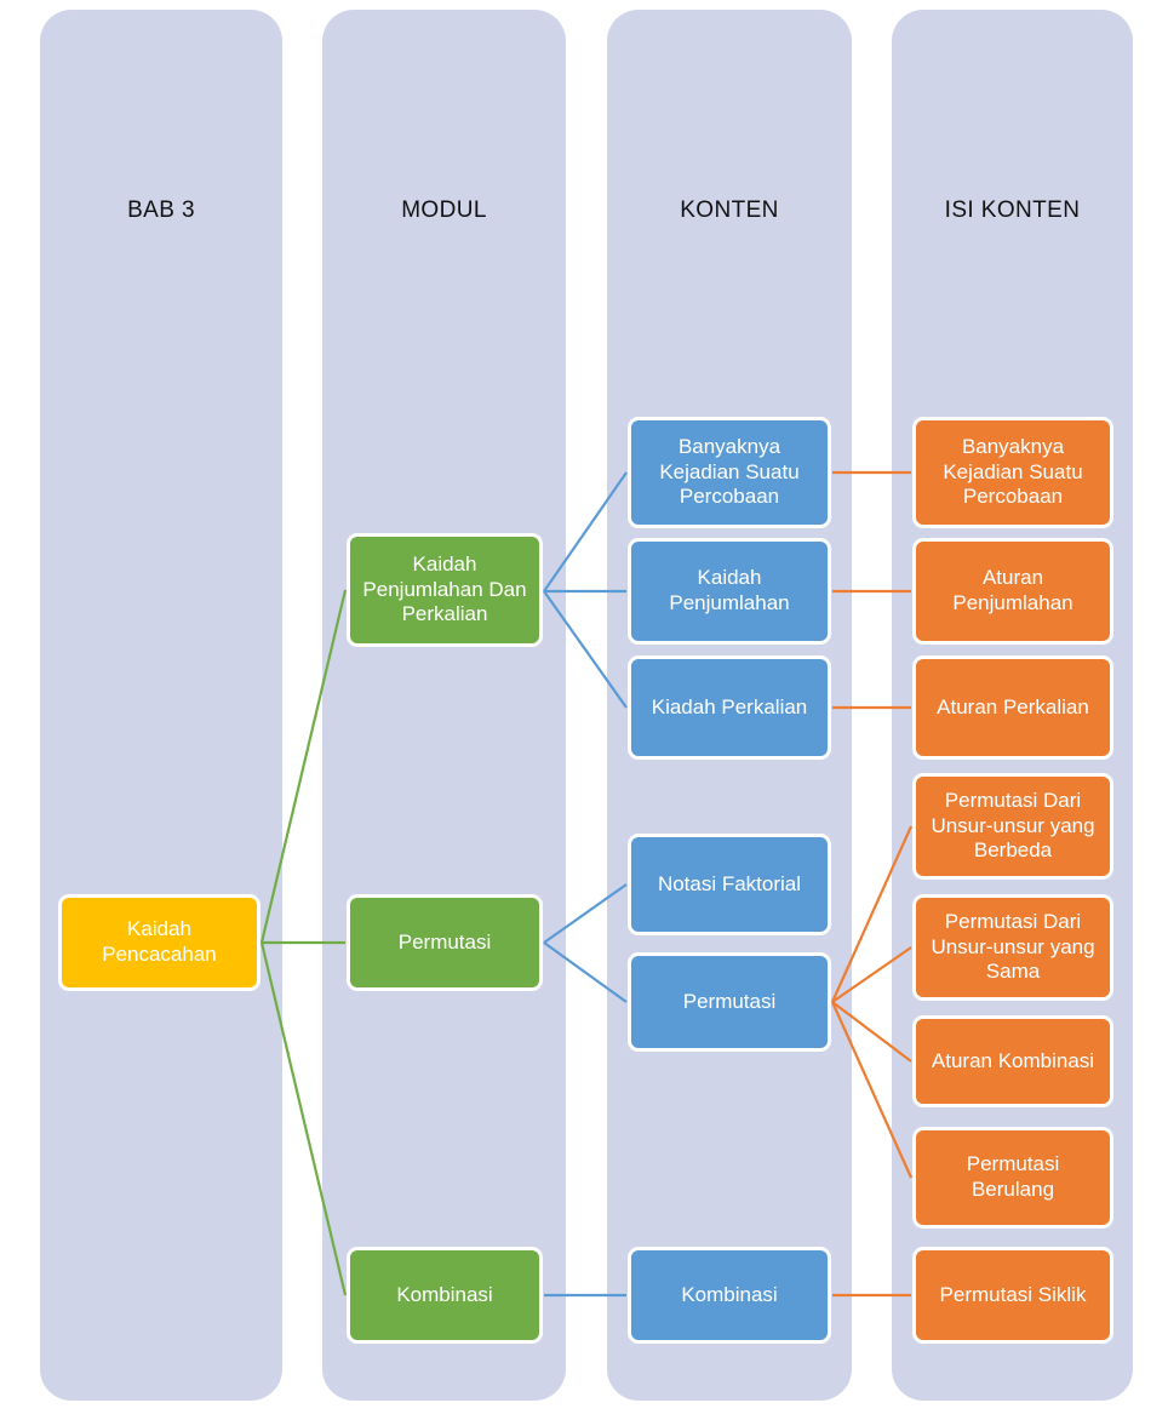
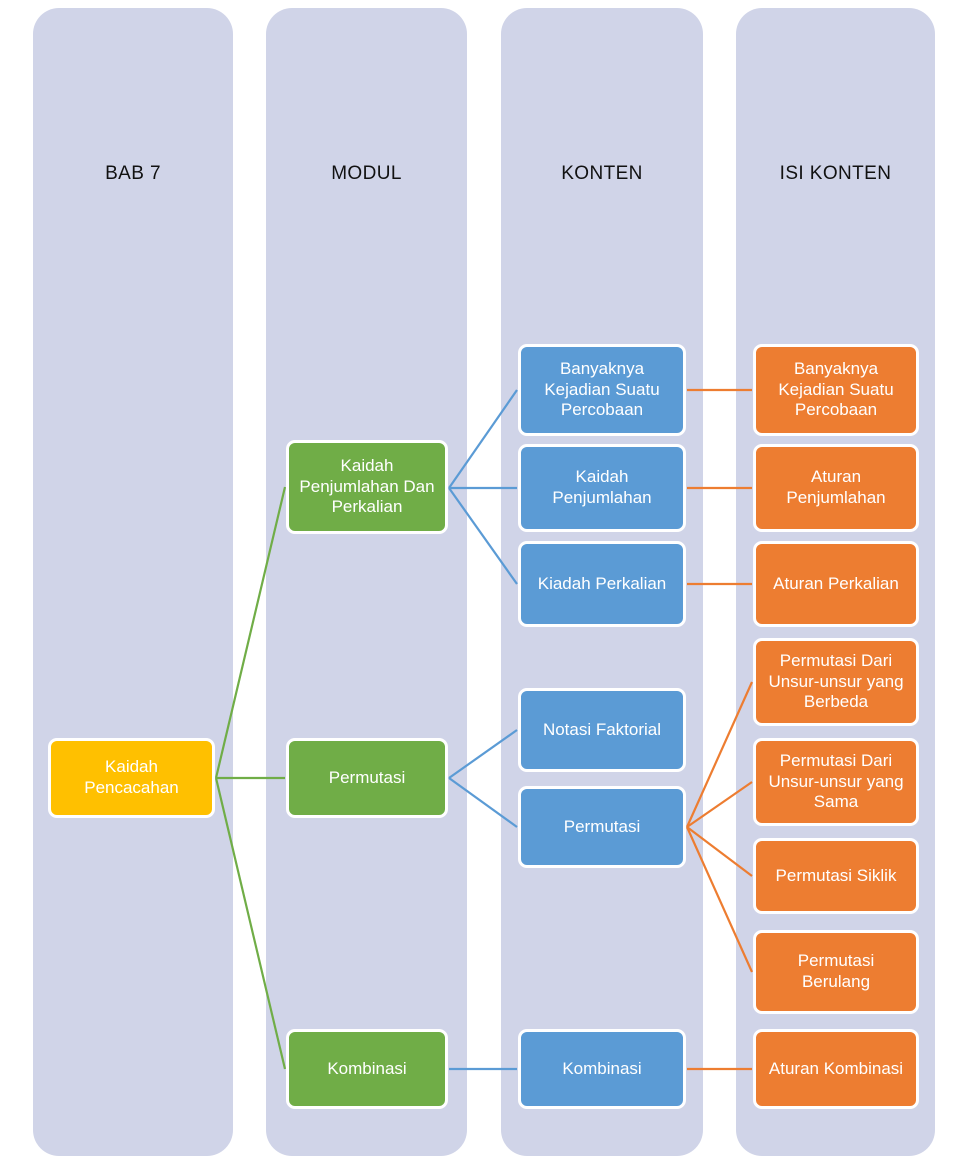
- BAB 3
+ BAB 7
  MODUL
  KONTEN
  ISI KONTEN
  Kaidah
  Pencacahan
  Kaidah
  Penjumlahan Dan
  Perkalian
  Permutasi
  Kombinasi
  Banyaknya
  Kejadian Suatu
  Percobaan
  Kaidah
  Penjumlahan
  Kiadah Perkalian
  Notasi Faktorial
  Permutasi
  Kombinasi
  Banyaknya
  Kejadian Suatu
  Percobaan
  Aturan
  Penjumlahan
  Aturan Perkalian
  Permutasi Dari
  Unsur-unsur yang
  Berbeda
  Permutasi Dari
  Unsur-unsur yang
  Sama
- Aturan Kombinasi
+ Permutasi Siklik
  Permutasi
  Berulang
- Permutasi Siklik
+ Aturan Kombinasi
